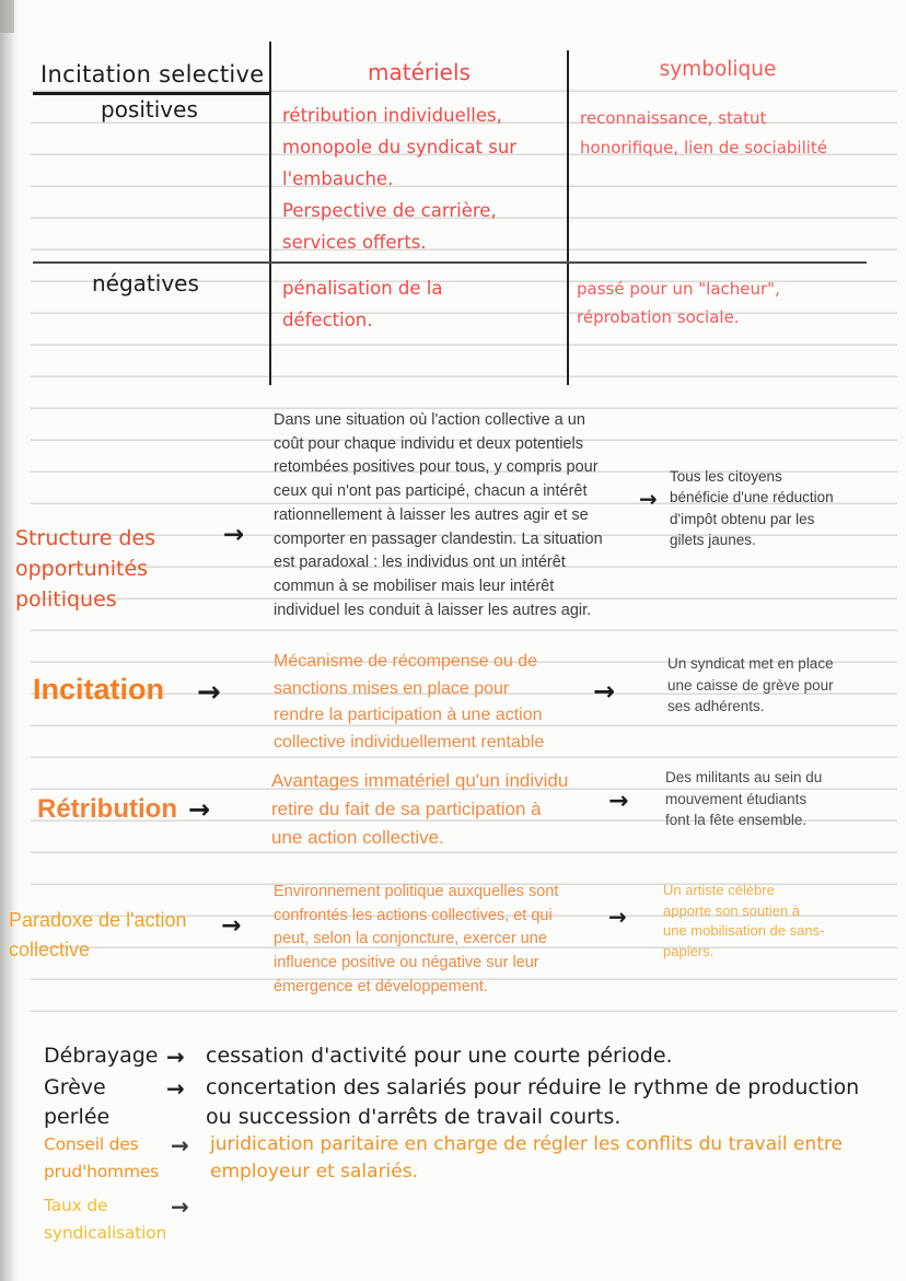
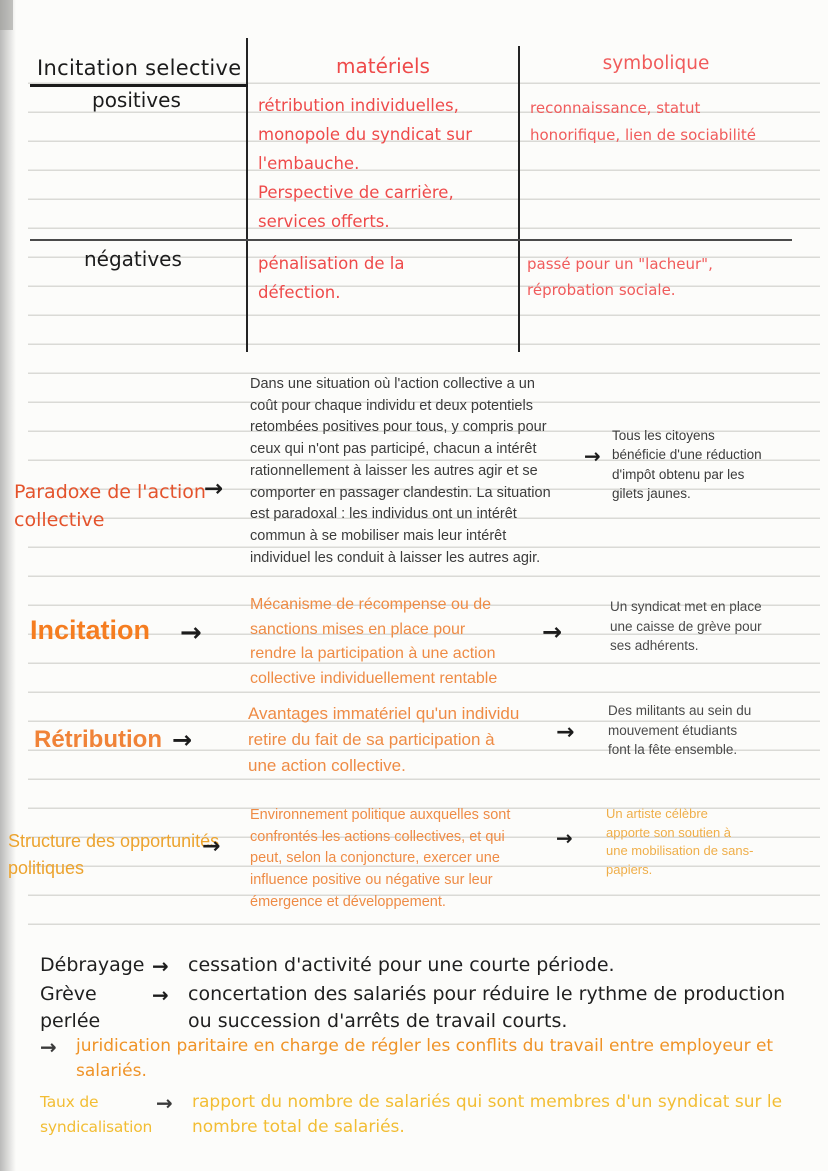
  Incitation selective
  matériels
  symbolique
  positives
  rétribution individuelles,
  monopole du syndicat sur
  l'embauche.
  Perspective de carrière,
  services offerts.
  reconnaissance, statut
  honorifique, lien de sociabilité
  négatives
  pénalisation de la
  défection.
  passé pour un "lacheur",
  réprobation sociale.
- Structure des opportunités politiques
+ Paradoxe de l'action collective
  →
  Dans une situation où l'action collective a un
  coût pour chaque individu et deux potentiels
  retombées positives pour tous, y compris pour
  ceux qui n'ont pas participé, chacun a intérêt
  rationnellement à laisser les autres agir et se
  comporter en passager clandestin. La situation
  est paradoxal : les individus ont un intérêt
  commun à se mobiliser mais leur intérêt
  individuel les conduit à laisser les autres agir.
  →
  Tous les citoyens
  bénéficie d'une réduction
  d'impôt obtenu par les
  gilets jaunes.
  Incitation
  →
  Mécanisme de récompense ou de
  sanctions mises en place pour
  rendre la participation à une action
  collective individuellement rentable
  →
  Un syndicat met en place
  une caisse de grève pour
  ses adhérents.
  Rétribution
  →
  Avantages immatériel qu'un individu
  retire du fait de sa participation à
  une action collective.
  →
  Des militants au sein du
  mouvement étudiants
  font la fête ensemble.
- Paradoxe de l'action collective
+ Structure des opportunités politiques
  →
  Environnement politique auxquelles sont
  confrontés les actions collectives, et qui
  peut, selon la conjoncture, exercer une
  influence positive ou négative sur leur
  émergence et développement.
  →
  Un artiste célèbre
  apporte son soutien à
  une mobilisation de sans-
  papiers.
  Débrayage
  →
  cessation d'activité pour une courte période.
  Grève perlée
  →
  concertation des salariés pour réduire le rythme de production ou succession d'arrêts de travail courts.
- Conseil des prud'hommes
  →
  juridication paritaire en charge de régler les conflits du travail entre employeur et salariés.
  Taux de syndicalisation
  →
+ rapport du nombre de salariés qui sont membres d'un syndicat sur le nombre total de salariés.
